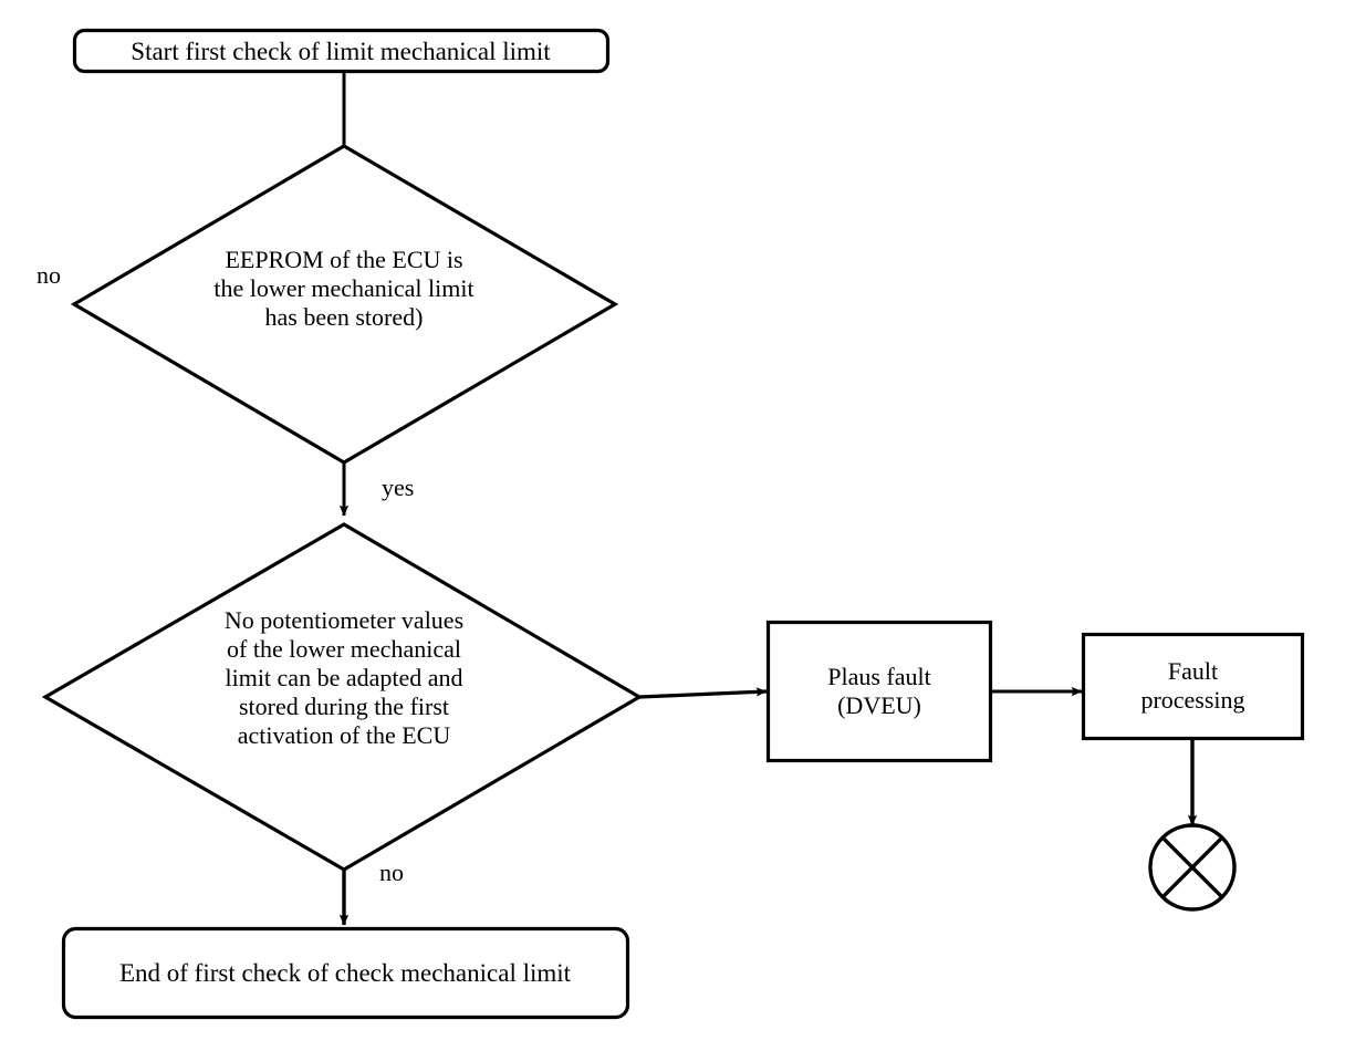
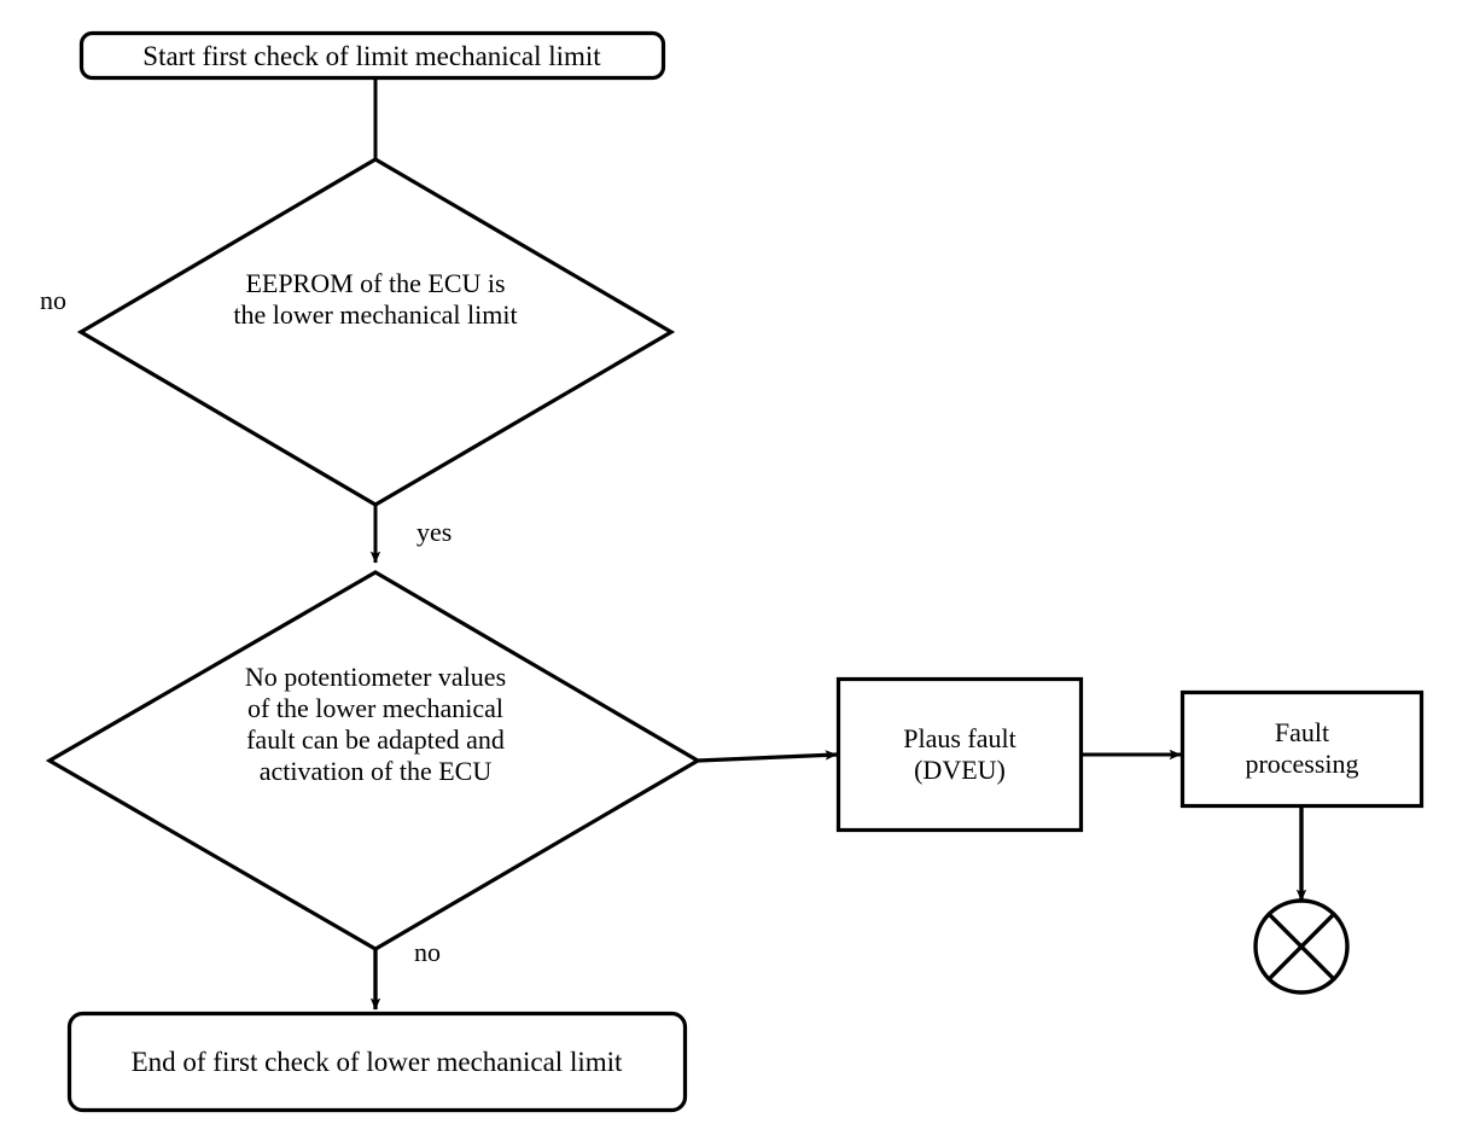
  Start first check of limit mechanical limit
  EEPROM of the ECU is
  the lower mechanical limit
- has been stored)
  No potentiometer values
  of the lower mechanical
- limit can be adapted and
+ fault can be adapted and
- stored during the first
  activation of the ECU
  Plaus fault
  (DVEU)
  Fault
  processing
- End of first check of check mechanical limit
+ End of first check of lower mechanical limit
  no
  yes
  no
